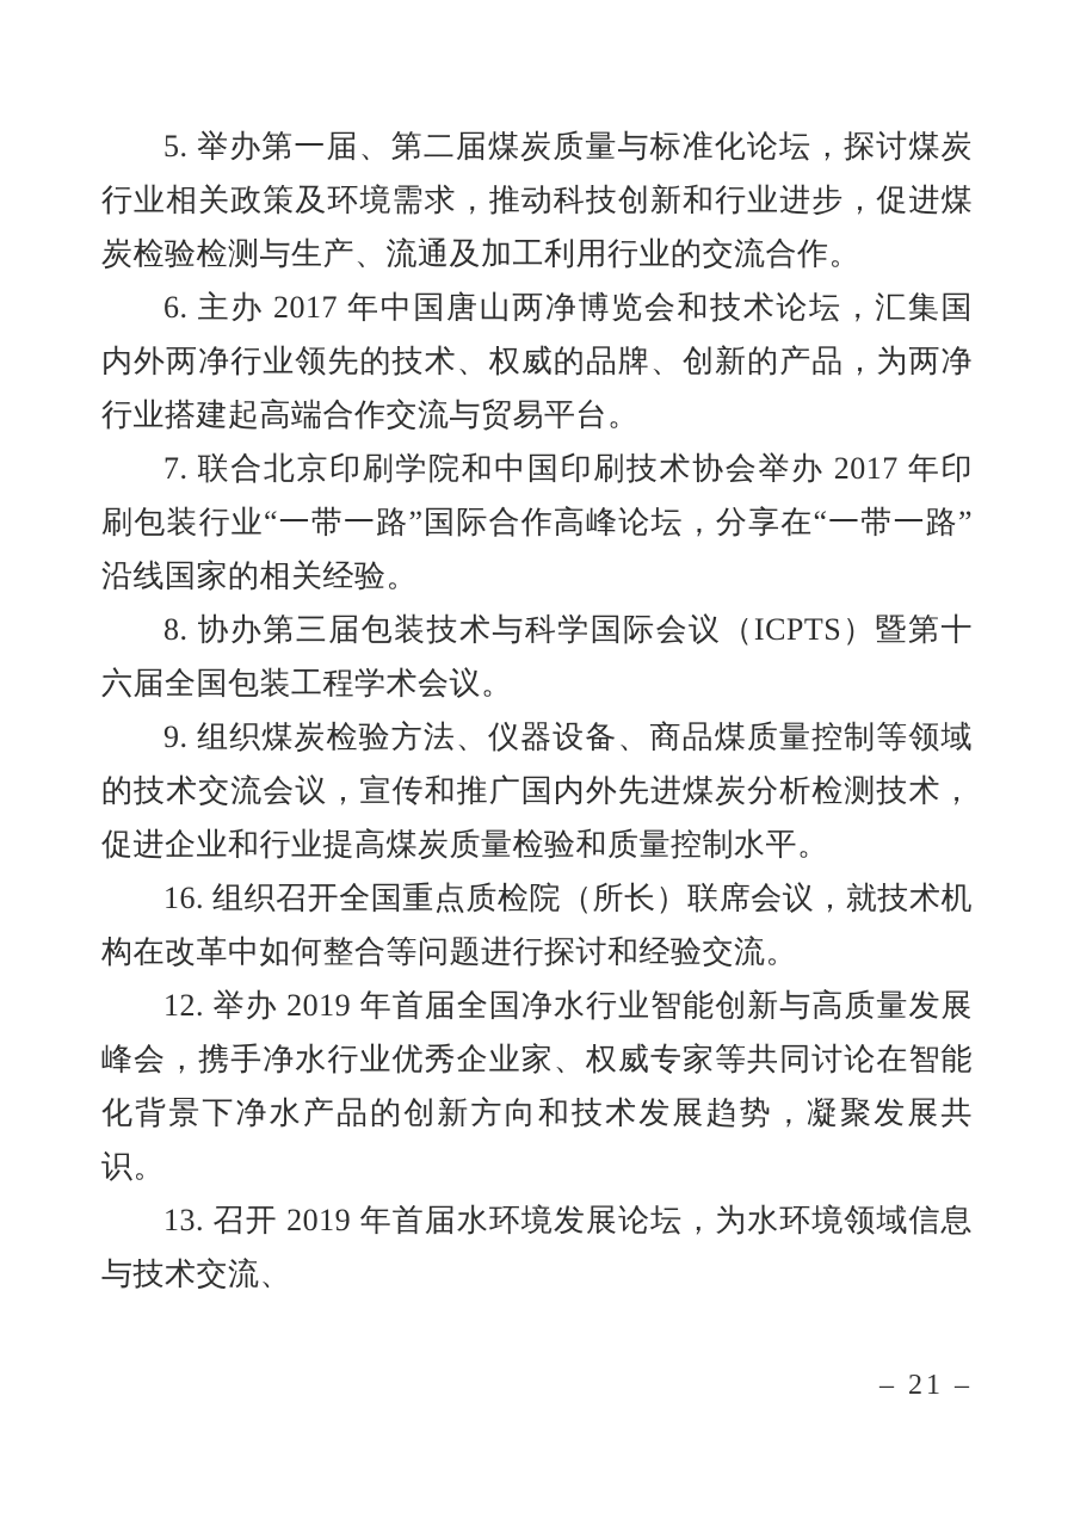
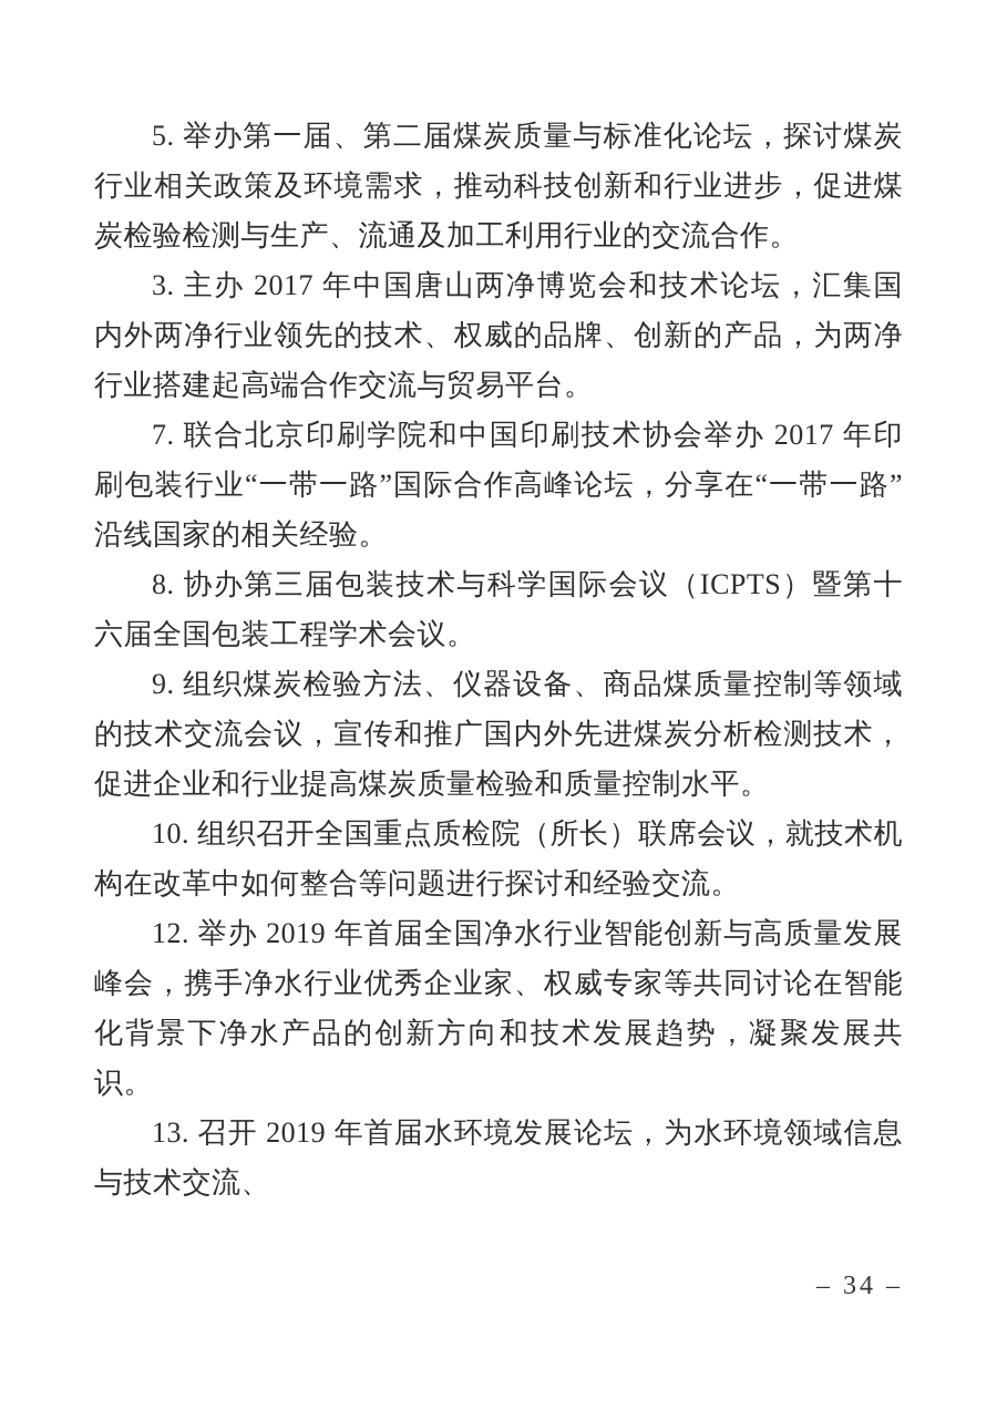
  5. 举办第一届、第二届煤炭质量与标准化论坛，探讨煤炭行业相关政策及环境需求，推动科技创新和行业进步，促进煤炭检验检测与生产、流通及加工利用行业的交流合作。
- 6. 主办 2017 年中国唐山两净博览会和技术论坛，汇集国内外两净行业领先的技术、权威的品牌、创新的产品，为两净行业搭建起高端合作交流与贸易平台。
+ 3. 主办 2017 年中国唐山两净博览会和技术论坛，汇集国内外两净行业领先的技术、权威的品牌、创新的产品，为两净行业搭建起高端合作交流与贸易平台。
  7. 联合北京印刷学院和中国印刷技术协会举办 2017 年印刷包装行业“一带一路”国际合作高峰论坛，分享在“一带一路”沿线国家的相关经验。
  8. 协办第三届包装技术与科学国际会议（ICPTS）暨第十六届全国包装工程学术会议。
  9. 组织煤炭检验方法、仪器设备、商品煤质量控制等领域的技术交流会议，宣传和推广国内外先进煤炭分析检测技术，促进企业和行业提高煤炭质量检验和质量控制水平。
- 16. 组织召开全国重点质检院（所长）联席会议，就技术机构在改革中如何整合等问题进行探讨和经验交流。
+ 10. 组织召开全国重点质检院（所长）联席会议，就技术机构在改革中如何整合等问题进行探讨和经验交流。
  12. 举办 2019 年首届全国净水行业智能创新与高质量发展峰会，携手净水行业优秀企业家、权威专家等共同讨论在智能化背景下净水产品的创新方向和技术发展趋势，凝聚发展共识。
  13. 召开 2019 年首届水环境发展论坛，为水环境领域信息与技术交流、
- – 21 –
+ – 34 –
